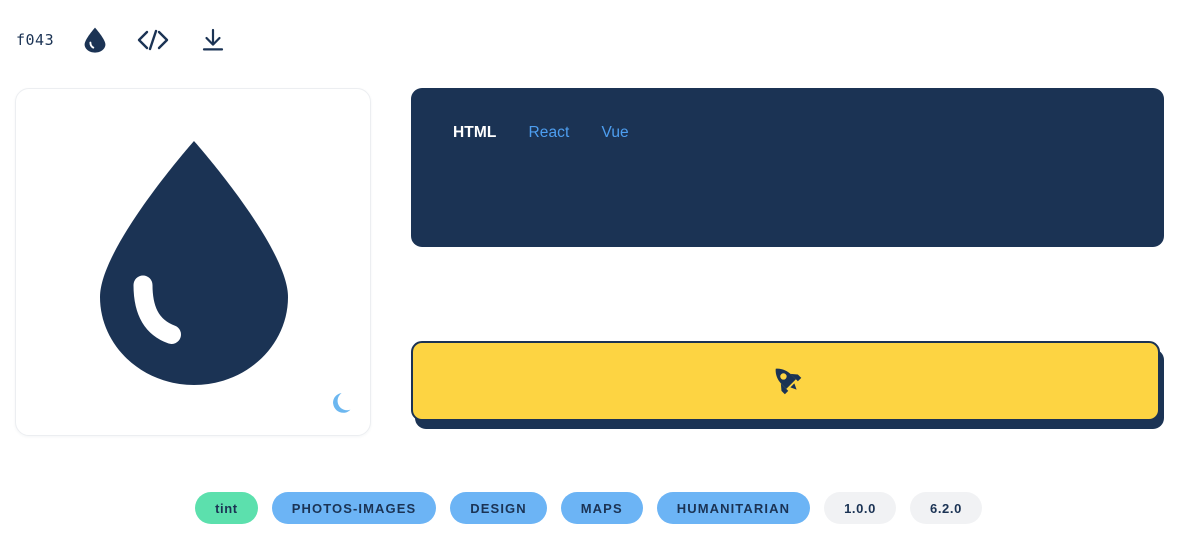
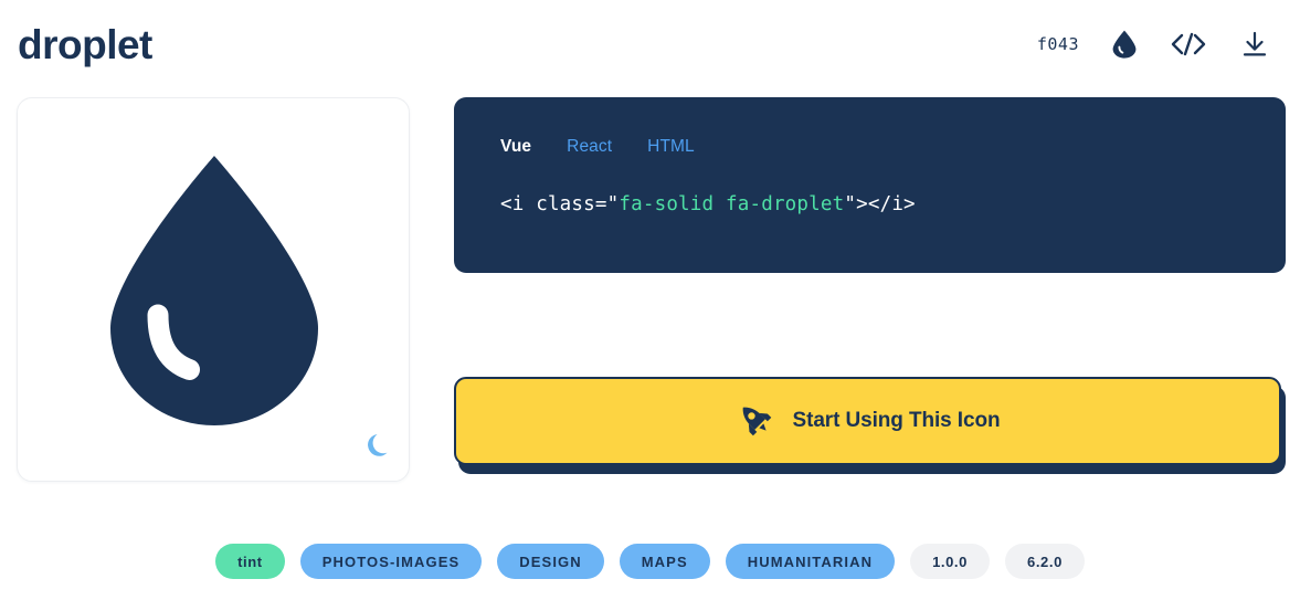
+ droplet
  f043
- HTML
+ Vue
  React
- Vue
+ HTML
+ <i class="fa-solid fa-droplet"></i>
+ Start Using This Icon
  tint
  PHOTOS-IMAGES
  DESIGN
  MAPS
  HUMANITARIAN
  1.0.0
  6.2.0
